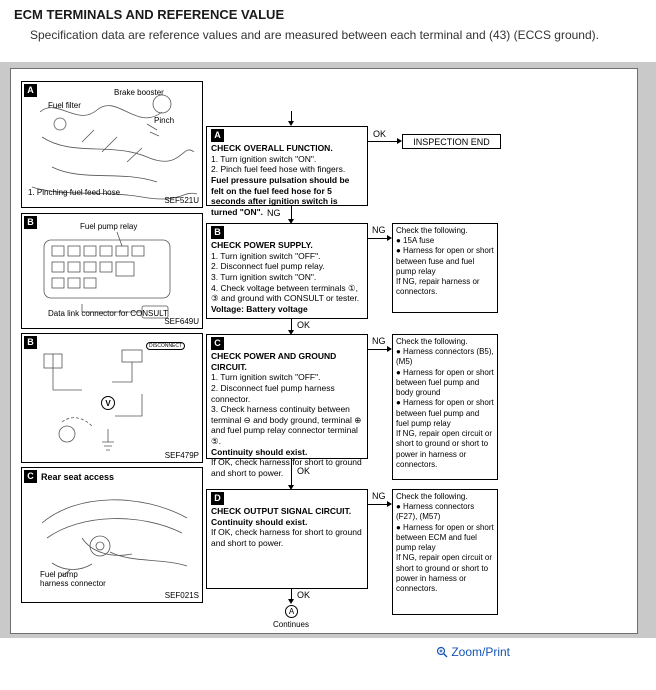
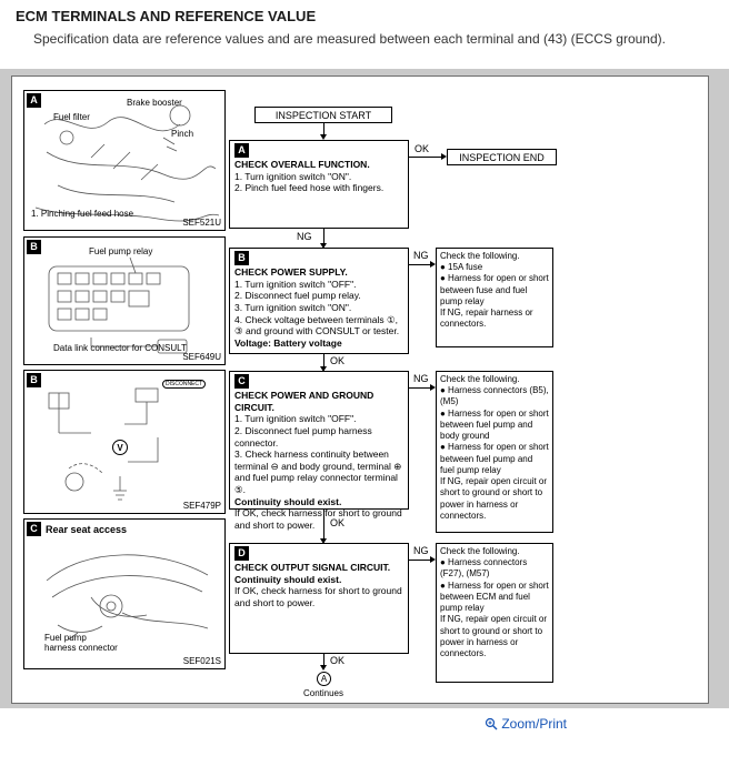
  ECM TERMINALS AND REFERENCE VALUE
  Specification data are reference values and are measured between each terminal and (43) (ECCS ground).
  A
  Brake booster
  Fuel filter
  Pinch
  1. Pinching fuel feed hose
  SEF521U
  B
  Fuel pump relay
  Data link connector for CONSULT
  SEF649U
  B
  V
  SEF479P
  C
  Rear seat access
  Fuel pump
  harness connector
  SEF021S
+ INSPECTION START
  A
  CHECK OVERALL FUNCTION.
  1. Turn ignition switch "ON".
  2. Pinch fuel feed hose with fingers.
- Fuel pressure pulsation should be felt on the fuel feed hose for 5 seconds after ignition switch is turned "ON".
  OK
  INSPECTION END
  NG
  B
  CHECK POWER SUPPLY.
  1. Turn ignition switch "OFF".
  2. Disconnect fuel pump relay.
  3. Turn ignition switch "ON".
  4. Check voltage between terminals ①, ③ and ground with CONSULT or tester.
  Voltage: Battery voltage
  NG
  Check the following.
  ● 15A fuse
  ● Harness for open or short between fuse and fuel pump relay
  If NG, repair harness or connectors.
  OK
  C
  CHECK POWER AND GROUND CIRCUIT.
  1. Turn ignition switch "OFF".
  2. Disconnect fuel pump harness connector.
  3. Check harness continuity between terminal ⊖ and body ground, terminal ⊕ and fuel pump relay connector terminal ⑤.
  Continuity should exist.
  If OK, check harness for short to ground and short to power.
  NG
  Check the following.
  ● Harness connectors (B5), (M5)
  ● Harness for open or short between fuel pump and body ground
  ● Harness for open or short between fuel pump and fuel pump relay
  If NG, repair open circuit or short to ground or short to power in harness or connectors.
  OK
  D
  CHECK OUTPUT SIGNAL CIRCUIT.
  Continuity should exist.
  If OK, check harness for short to ground and short to power.
  NG
  Check the following.
  ● Harness connectors (F27), (M57)
  ● Harness for open or short between ECM and fuel pump relay
  If NG, repair open circuit or short to ground or short to power in harness or connectors.
  OK
  A
  Continues
  Zoom/Print
